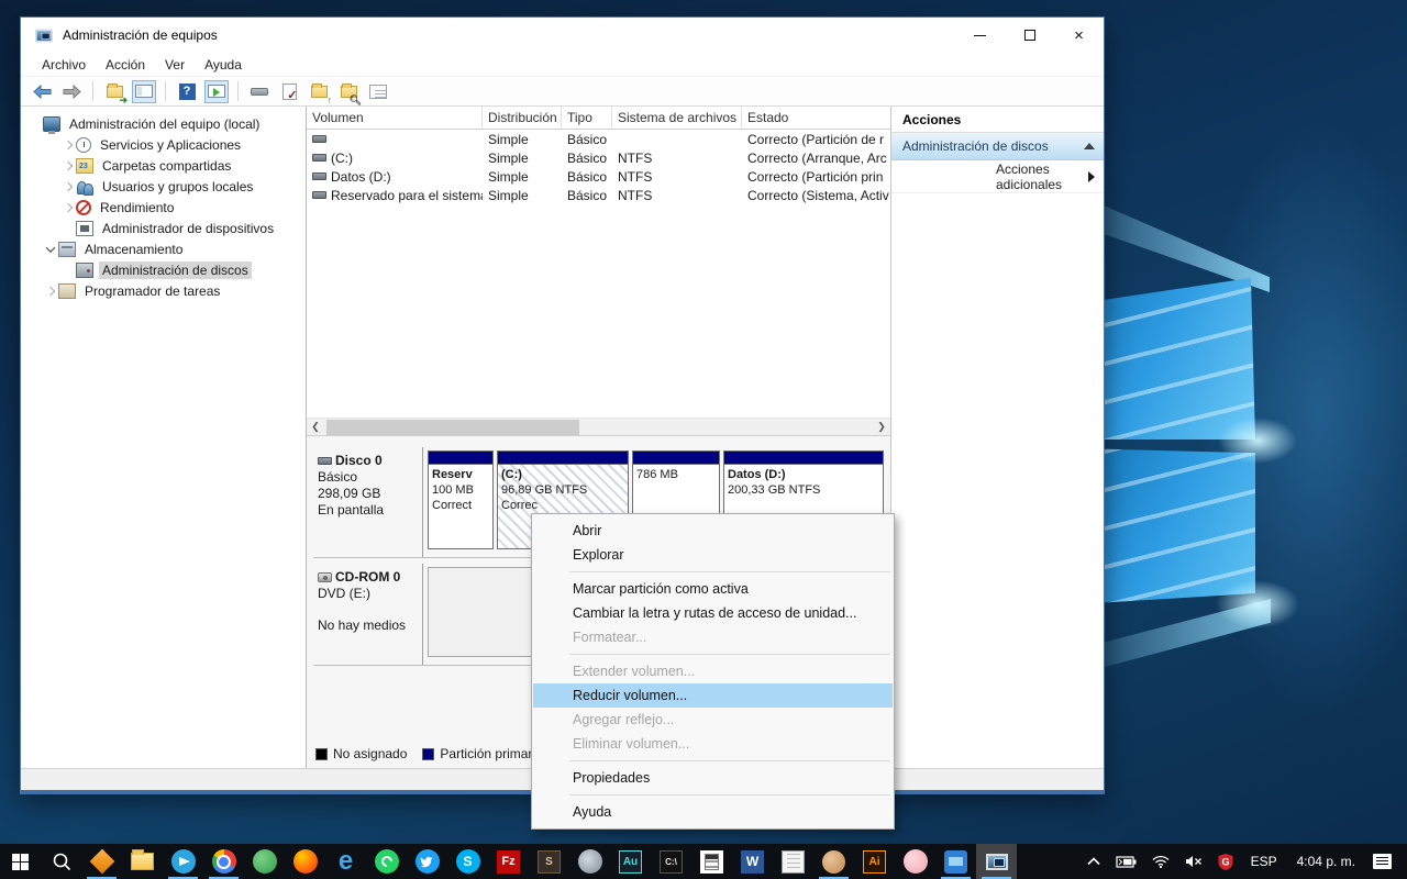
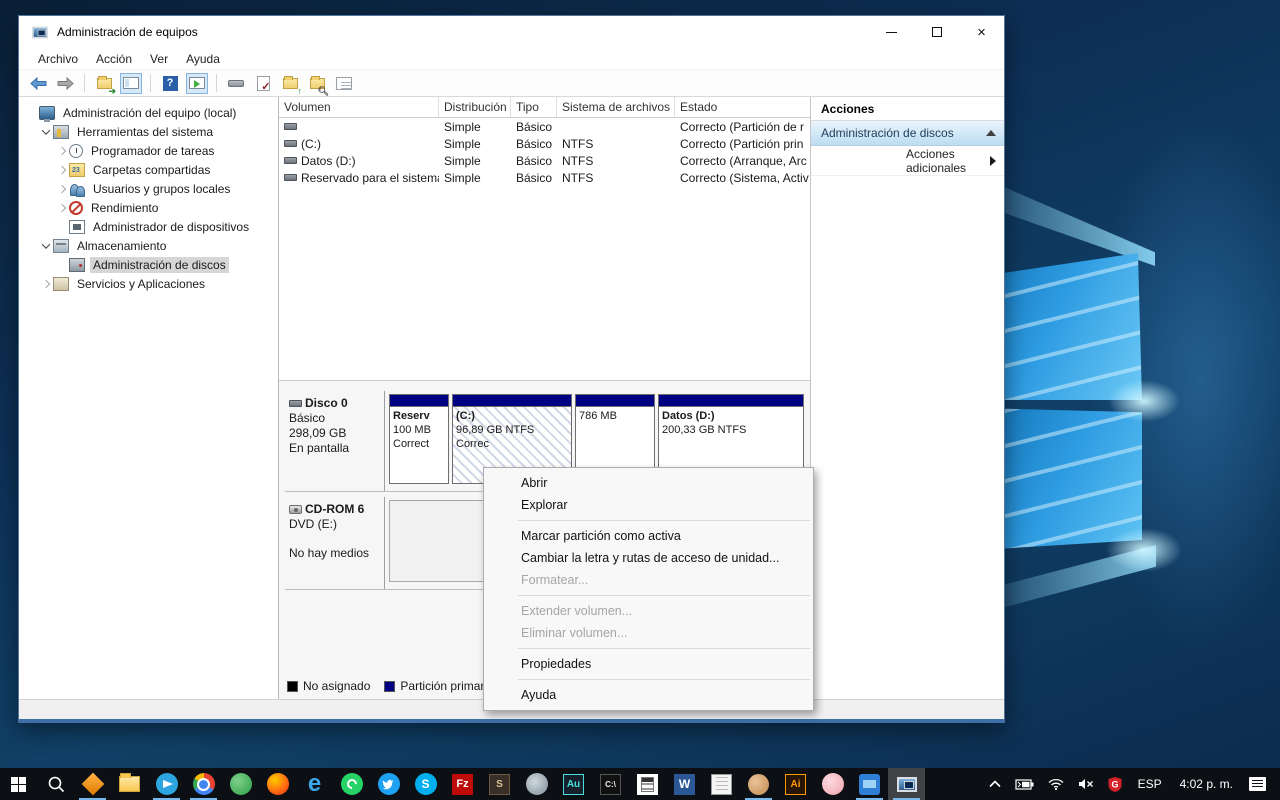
  Administración de equipos
  ×
  Archivo
  Acción
  Ver
  Ayuda
  ➜
  ?
  ✓
  ↑
  🔍︎
  Administración del equipo (local)
+ Herramientas del sistema
- Servicios y Aplicaciones
+ Programador de tareas
  Carpetas compartidas
  Usuarios y grupos locales
  Rendimiento
  Administrador de dispositivos
  Almacenamiento
  Administración de discos
- Programador de tareas
+ Servicios y Aplicaciones
  Volumen
  Distribución
  Tipo
  Sistema de archivos
  Estado
  Simple
  Básico
  Correcto (Partición de r
  (C:)
  Simple
  Básico
  NTFS
- Correcto (Arranque, Arc
+ Correcto (Partición prin
  Datos (D:)
  Simple
  Básico
  NTFS
- Correcto (Partición prin
+ Correcto (Arranque, Arc
  Reservado para el sistem
  Simple
  Básico
  NTFS
  Correcto (Sistema, Activ
- ❮
- ❯
  Disco 0
  Básico
  298,09 GB
  En pantalla
  Reserv
  100 MB
  Correct
  (C:)
  96,89 GB NTFS
  Correc
  786 MB
  Datos (D:)
  200,33 GB NTFS
- CD-ROM 0
+ CD-ROM 6
  DVD (E:)
  No hay medios
  No asignado
  Partición prima
  Acciones
  Administración de discos
  Acciones adicionales
  Abrir
  Explorar
  Marcar partición como activa
  Cambiar la letra y rutas de acceso de unidad...
  Formatear...
  Extender volumen...
- Reducir volumen...
- Agregar reflejo...
  Eliminar volumen...
  Propiedades
  Ayuda
  e
  S
  Fz
  S
  Au
  C:\
  W
  Ai
  G
  ESP
- 4:04 p. m.
+ 4:02 p. m.
